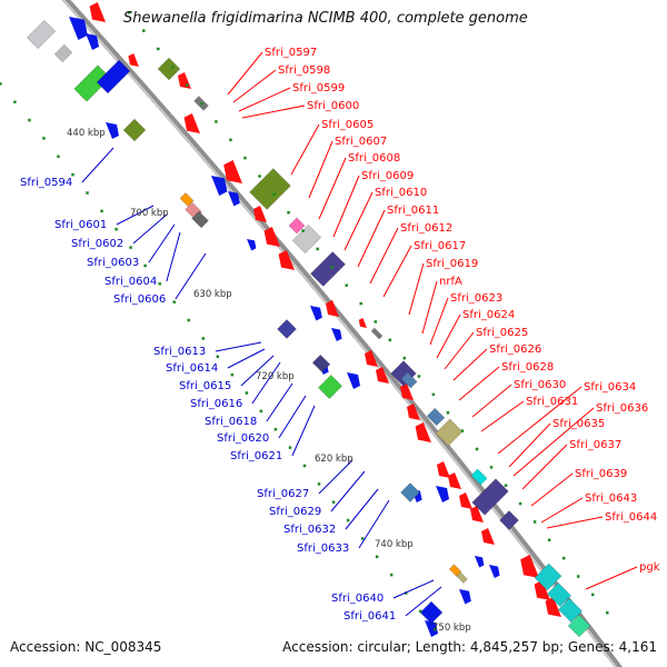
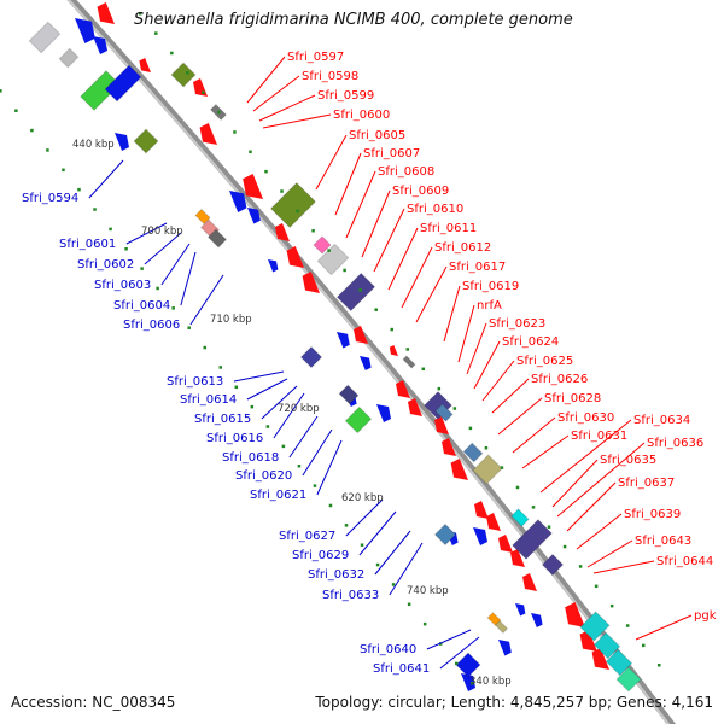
  440 kbp
  700 kbp
- 630 kbp
+ 710 kbp
  720 kbp
  620 kbp
  740 kbp
- 750 kbp
+ 340 kbp
  Sfri_0597
  Sfri_0598
  Sfri_0599
  Sfri_0600
  Sfri_0605
  Sfri_0607
  Sfri_0608
  Sfri_0609
  Sfri_0610
  Sfri_0611
  Sfri_0612
  Sfri_0617
  Sfri_0619
  nrfA
  Sfri_0623
  Sfri_0624
  Sfri_0625
  Sfri_0626
  Sfri_0628
  Sfri_0630
  Sfri_0631
  Sfri_0634
  Sfri_0635
  Sfri_0636
  Sfri_0637
  Sfri_0639
  Sfri_0643
  Sfri_0644
  pgk
  Sfri_0594
  Sfri_0601
  Sfri_0602
  Sfri_0603
  Sfri_0604
  Sfri_0606
  Sfri_0613
  Sfri_0614
  Sfri_0615
  Sfri_0616
  Sfri_0618
  Sfri_0620
  Sfri_0621
  Sfri_0627
  Sfri_0629
  Sfri_0632
  Sfri_0633
  Sfri_0640
  Sfri_0641
  Shewanella frigidimarina NCIMB 400, complete genome
  Accession: NC_008345
- Accession: circular; Length: 4,845,257 bp; Genes: 4,161
+ Topology: circular; Length: 4,845,257 bp; Genes: 4,161
